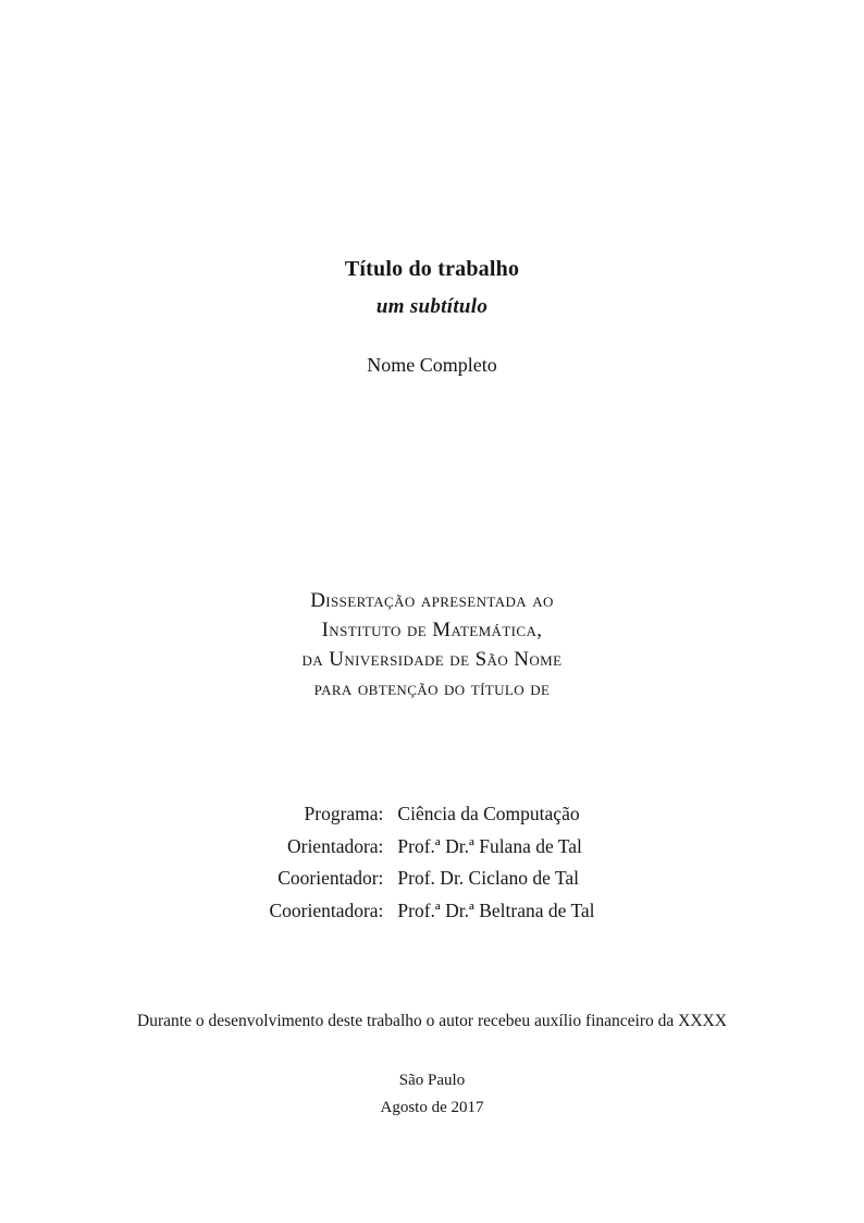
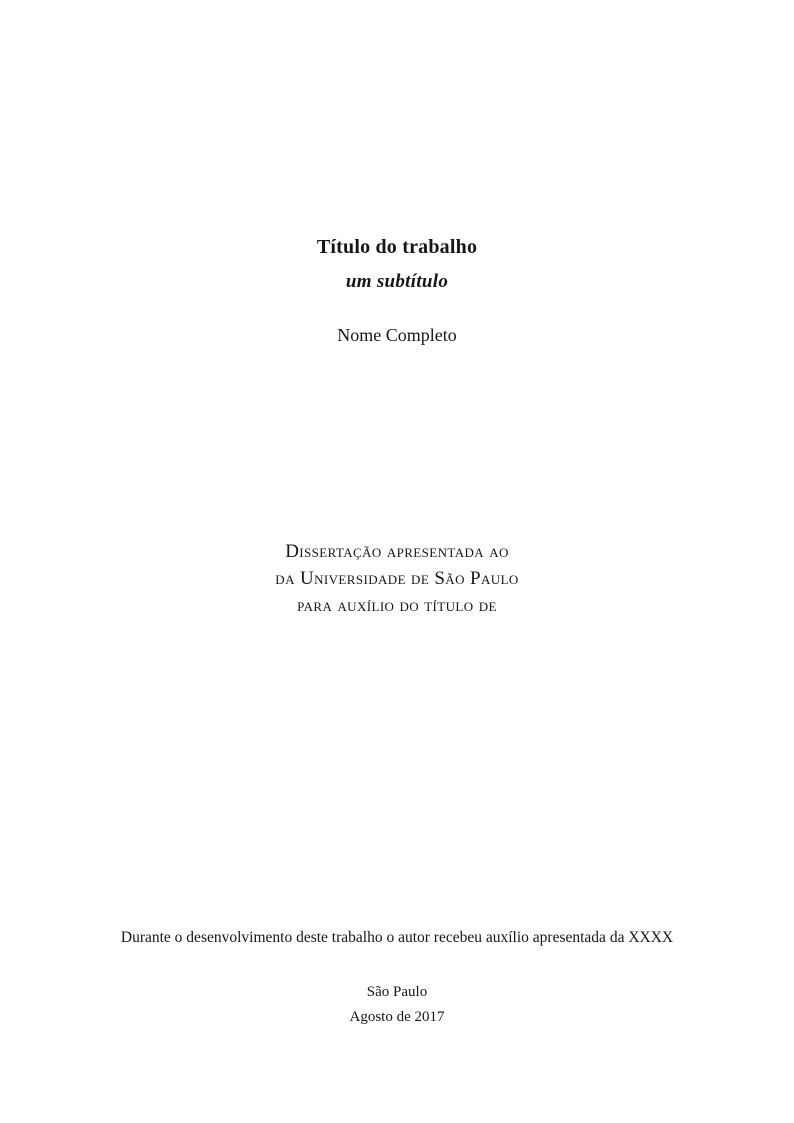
  Título do trabalho
  um subtítulo
  Nome Completo
  Dissertação apresentada ao
- Instituto de Matemática,
- da Universidade de São Nome
+ da Universidade de São Paulo
- para obtenção do título de
+ para auxílio do título de
- Programa:
- Ciência da Computação
- Orientadora:
- Prof.ª Dr.ª Fulana de Tal
- Coorientador:
- Prof. Dr. Ciclano de Tal
- Coorientadora:
- Prof.ª Dr.ª Beltrana de Tal
- Durante o desenvolvimento deste trabalho o autor recebeu auxílio financeiro da XXXX
+ Durante o desenvolvimento deste trabalho o autor recebeu auxílio apresentada da XXXX
  São Paulo
  Agosto de 2017
